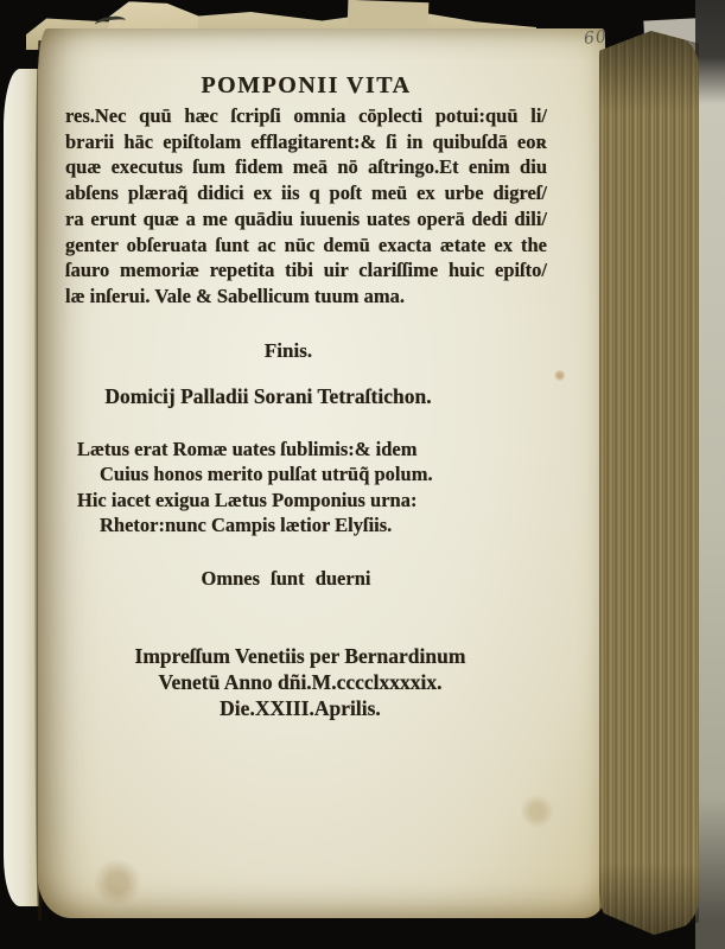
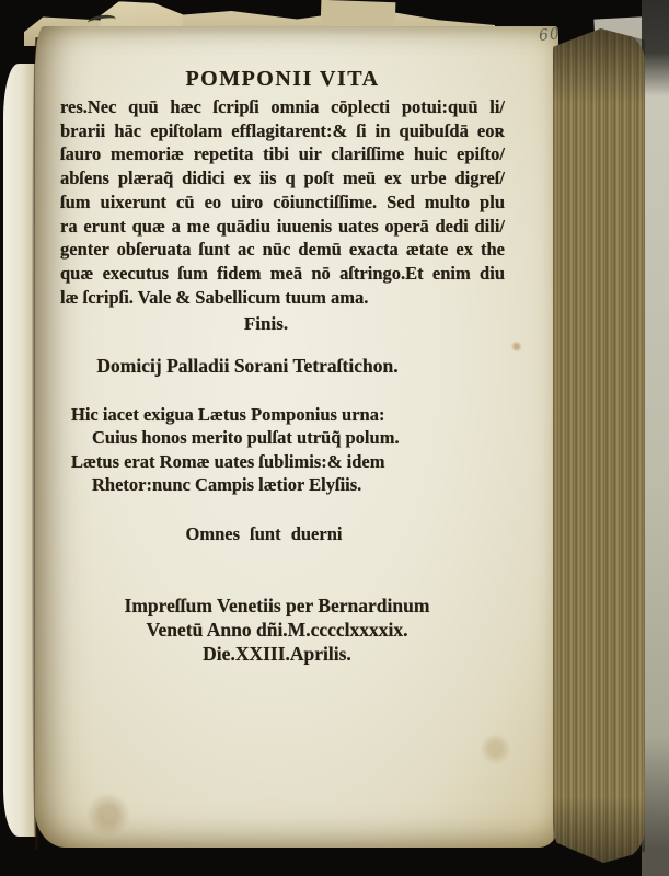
  POMPONII VITA
  res.Nec quū hæc ſcripſi omnia cōplecti potui:quū li/
  brarii hāc epiſtolam efflagitarent:& ſi in quibuſdā eoʀ
- quæ executus ſum fidem meā nō aſtringo.Et enim diu
+ ſauro memoriæ repetita tibi uir clariſſime huic epiſto/
  abſens plæraq̃ didici ex iis q poſt meū ex urbe digreſ/
+ ſum uixerunt cū eo uiro cōiunctiſſime. Sed multo plu
  ra erunt quæ a me quādiu iuuenis uates operā dedi dili/
  genter obſeruata ſunt ac nūc demū exacta ætate ex the
- ſauro memoriæ repetita tibi uir clariſſime huic epiſto/
+ quæ executus ſum fidem meā nō aſtringo.Et enim diu
- læ inſerui. Vale & Sabellicum tuum ama.
+ læ ſcripſi. Vale & Sabellicum tuum ama.
  Finis.
  Domicij Palladii Sorani Tetraſtichon.
- Lætus erat Romæ uates ſublimis:& idem
+ Hic iacet exigua Lætus Pomponius urna:
  Cuius honos merito pulſat utrūq̃ polum.
- Hic iacet exigua Lætus Pomponius urna:
+ Lætus erat Romæ uates ſublimis:& idem
  Rhetor:nunc Campis lætior Elyſiis.
  Omnes ſunt duerni
  Impreſſum Venetiis per Bernardinum
  Venetū Anno dñi.M.cccclxxxxix.
  Die.XXIII.Aprilis.
